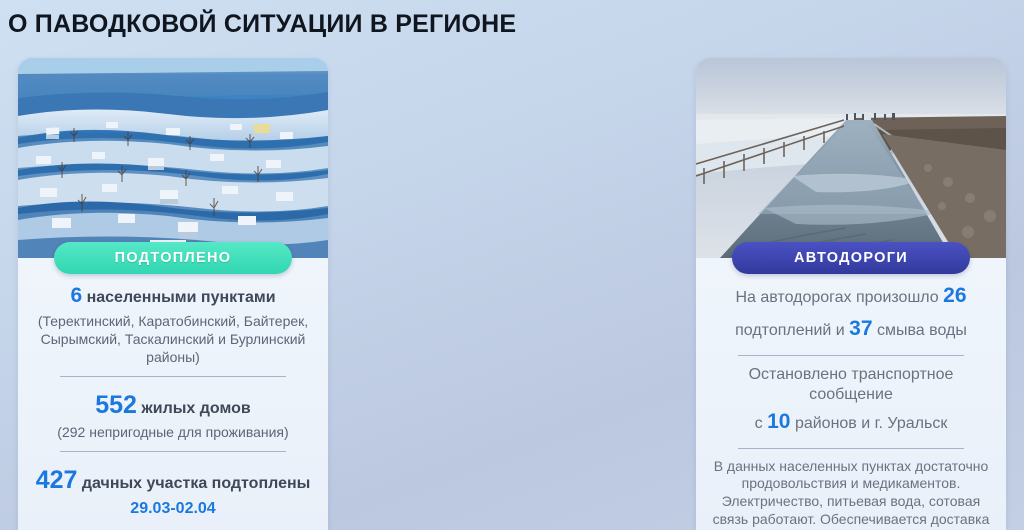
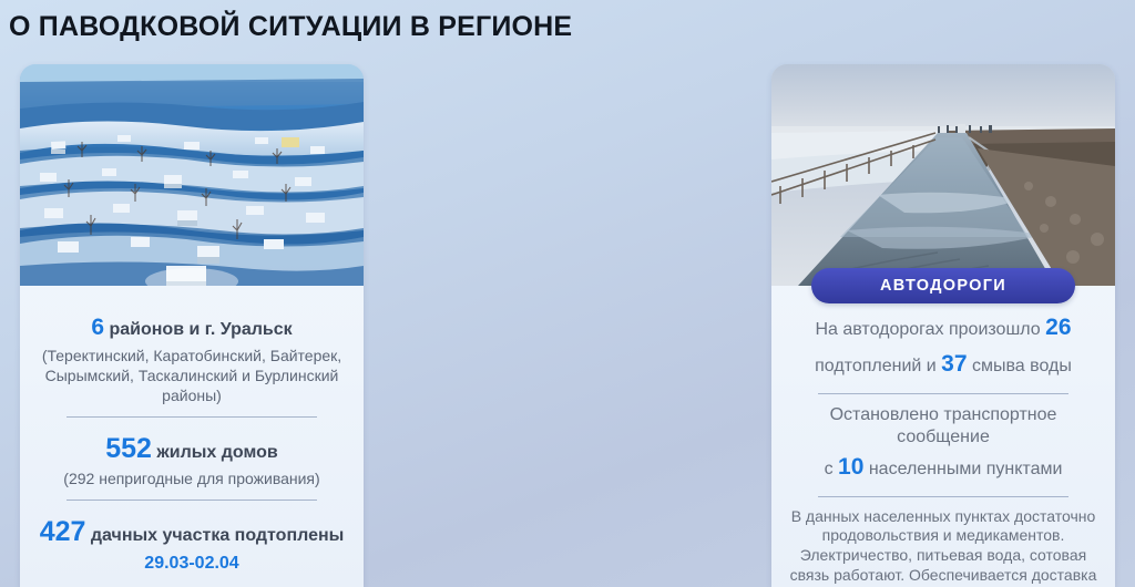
  О ПАВОДКОВОЙ СИТУАЦИИ В РЕГИОНЕ
- ПОДТОПЛЕНО
- 6 населенными пунктами
+ 6 районов и г. Уральск
  (Теректинский, Каратобинский, Байтерек, Сырымский, Таскалинский и Бурлинский районы)
  552 жилых домов
  (292 непригодные для проживания)
  427 дачных участка подтоплены
  29.03-02.04
  АВТОДОРОГИ
  На автодорогах произошло 26
  подтоплений и 37 смыва воды
  Остановлено транспортное сообщение
- с 10 районов и г. Уральск
+ с 10 населенными пунктами
  В данных населенных пунктах достаточно продовольствия и медикаментов. Электричество, питьевая вода, сотовая связь работают. Обеспечивается доставка
